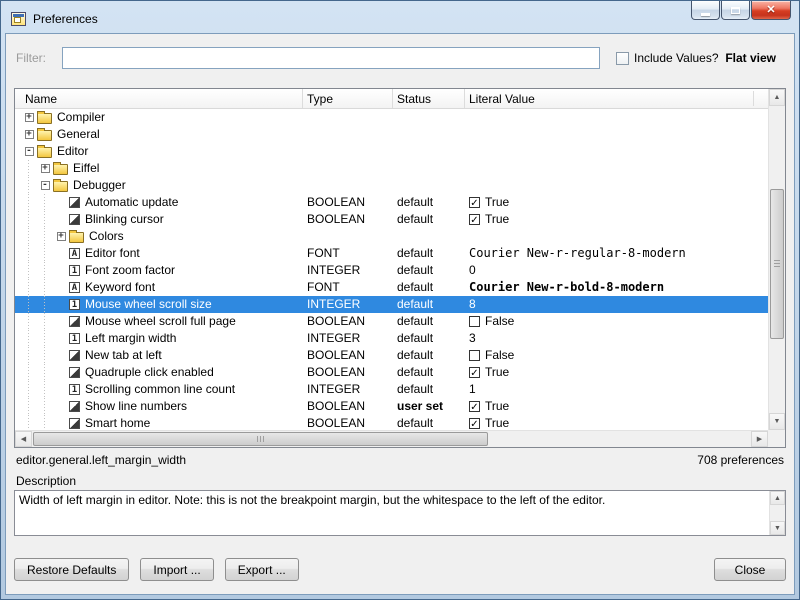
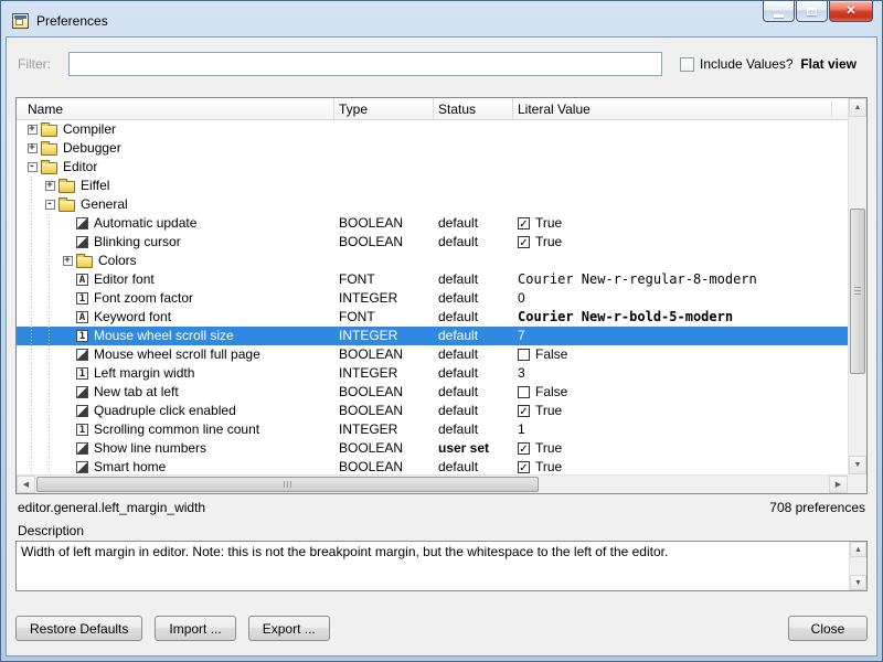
  Preferences
  ✕
  Filter:
  Include Values?
  Flat view
  Name
  Type
  Status
  Literal Value
  +
  Compiler
  +
- General
+ Debugger
  -
  Editor
  +
  Eiffel
  -
- Debugger
+ General
  Automatic update
  BOOLEAN
  default
  ✓
  True
  Blinking cursor
  BOOLEAN
  default
  ✓
  True
  +
  Colors
  Editor font
  FONT
  default
  Courier New-r-regular-8-modern
  Font zoom factor
  INTEGER
  default
  0
  Keyword font
  FONT
  default
- Courier New-r-bold-8-modern
+ Courier New-r-bold-5-modern
  Mouse wheel scroll size
  INTEGER
  default
- 8
+ 7
  Mouse wheel scroll full page
  BOOLEAN
  default
  False
  Left margin width
  INTEGER
  default
  3
  New tab at left
  BOOLEAN
  default
  False
  Quadruple click enabled
  BOOLEAN
  default
  ✓
  True
  Scrolling common line count
  INTEGER
  default
  1
  Show line numbers
  BOOLEAN
  user set
  ✓
  True
  Smart home
  BOOLEAN
  default
  ✓
  True
  editor.general.left_margin_width
  708 preferences
  Description
  Width of left margin in editor. Note: this is not the breakpoint margin, but the whitespace to the left of the editor.
  Restore Defaults
  Import ...
  Export ...
  Close
